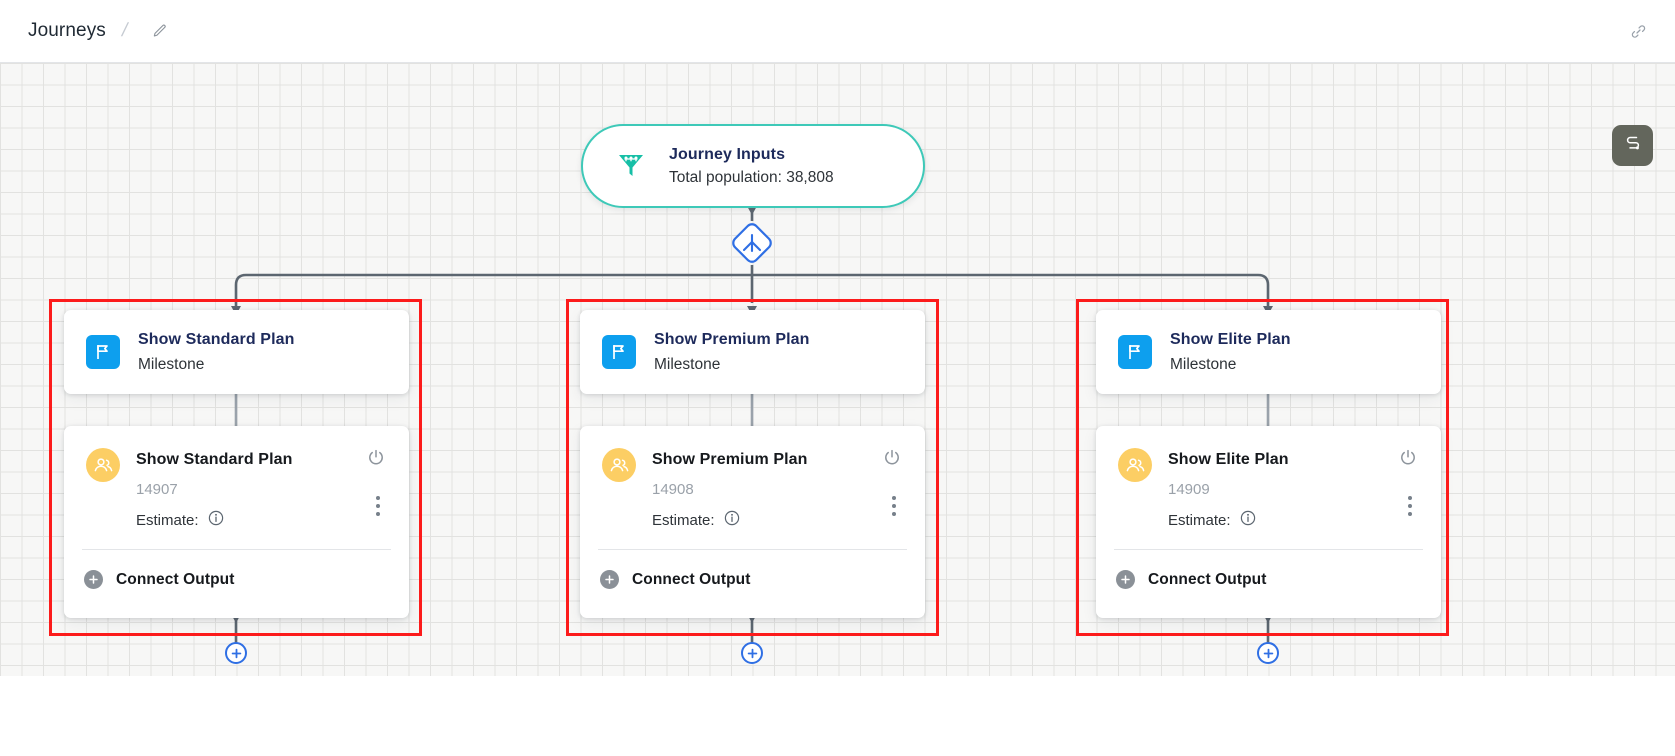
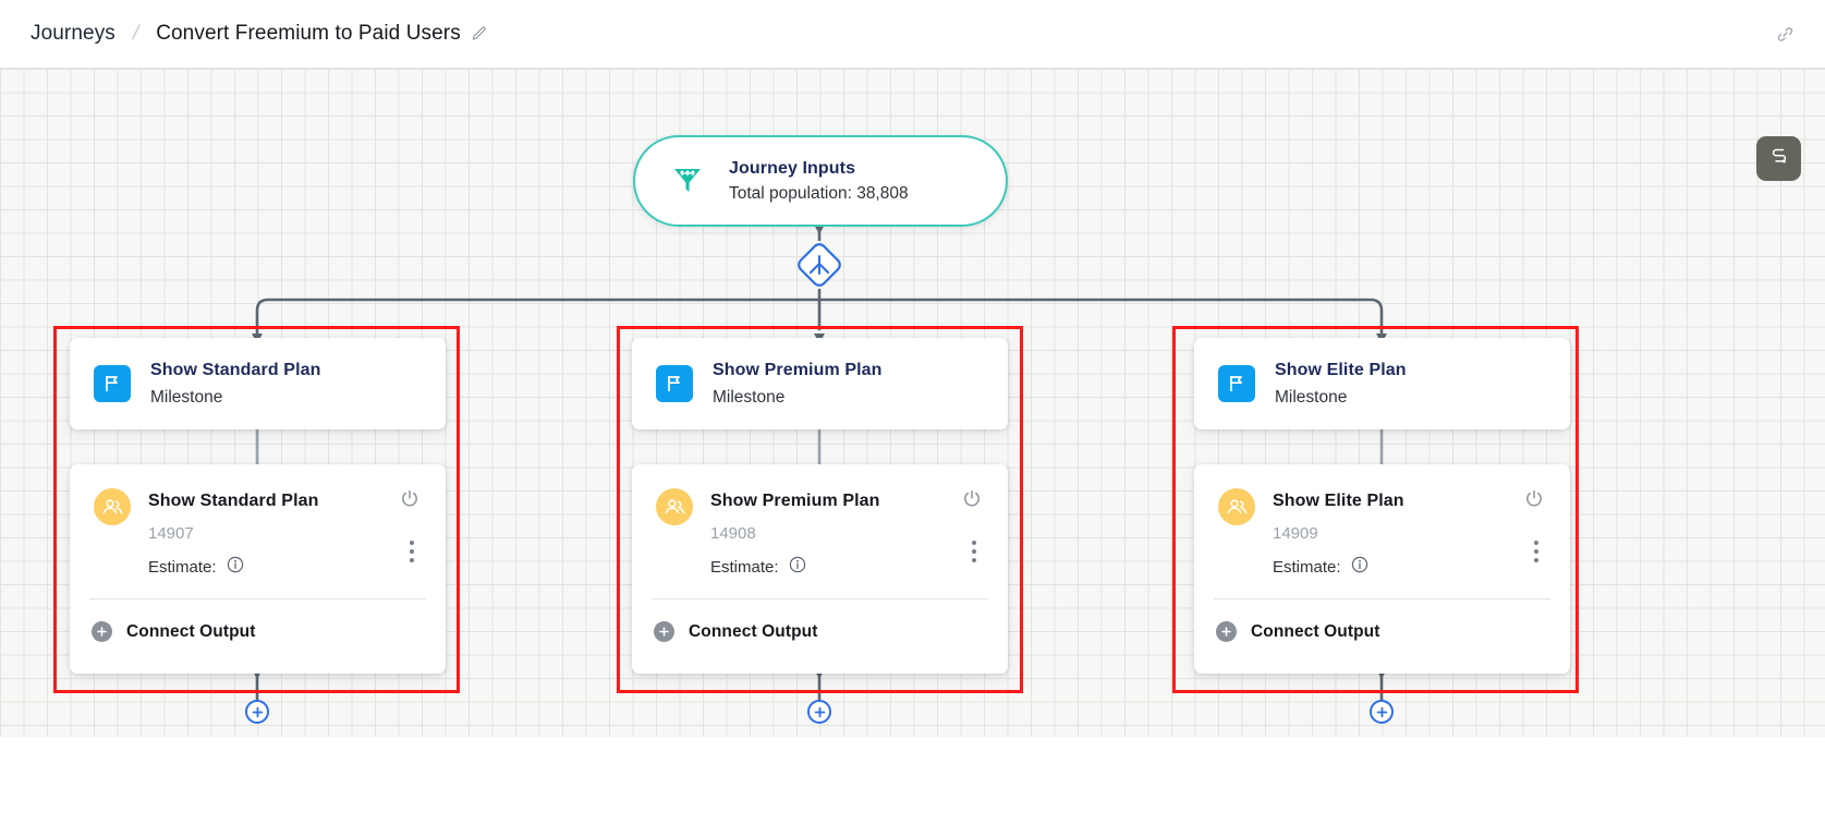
  Journeys
+ Convert Freemium to Paid Users
  Journey Inputs
  Total population: 38,808
  Show Standard Plan
  Milestone
  Show Standard Plan
  14907
  Estimate:
  Connect Output
  Show Premium Plan
  Milestone
  Show Premium Plan
  14908
  Estimate:
  Connect Output
  Show Elite Plan
  Milestone
  Show Elite Plan
  14909
  Estimate:
  Connect Output
